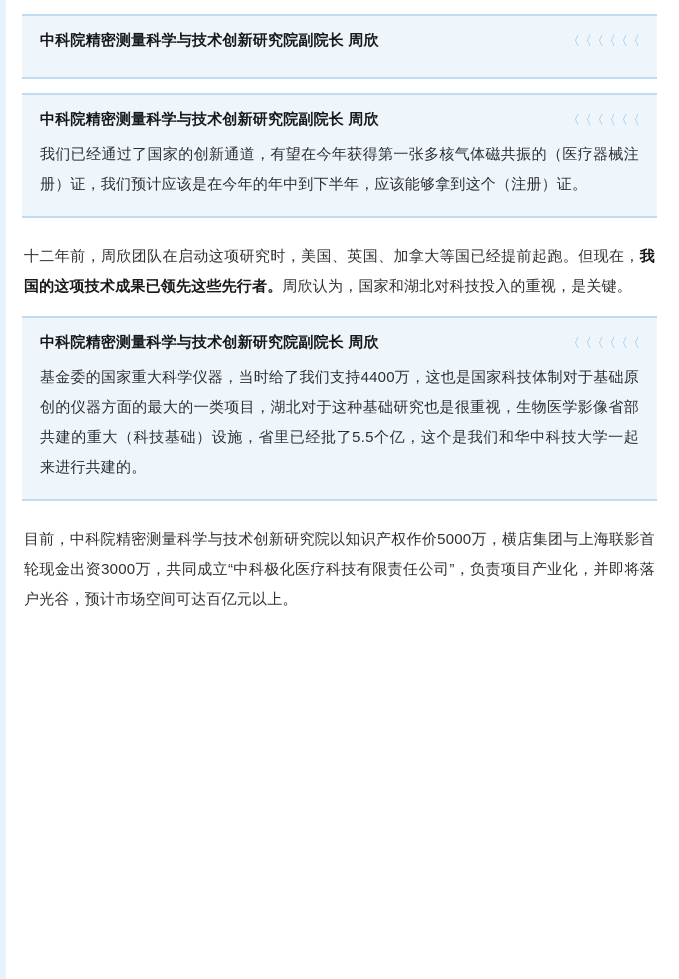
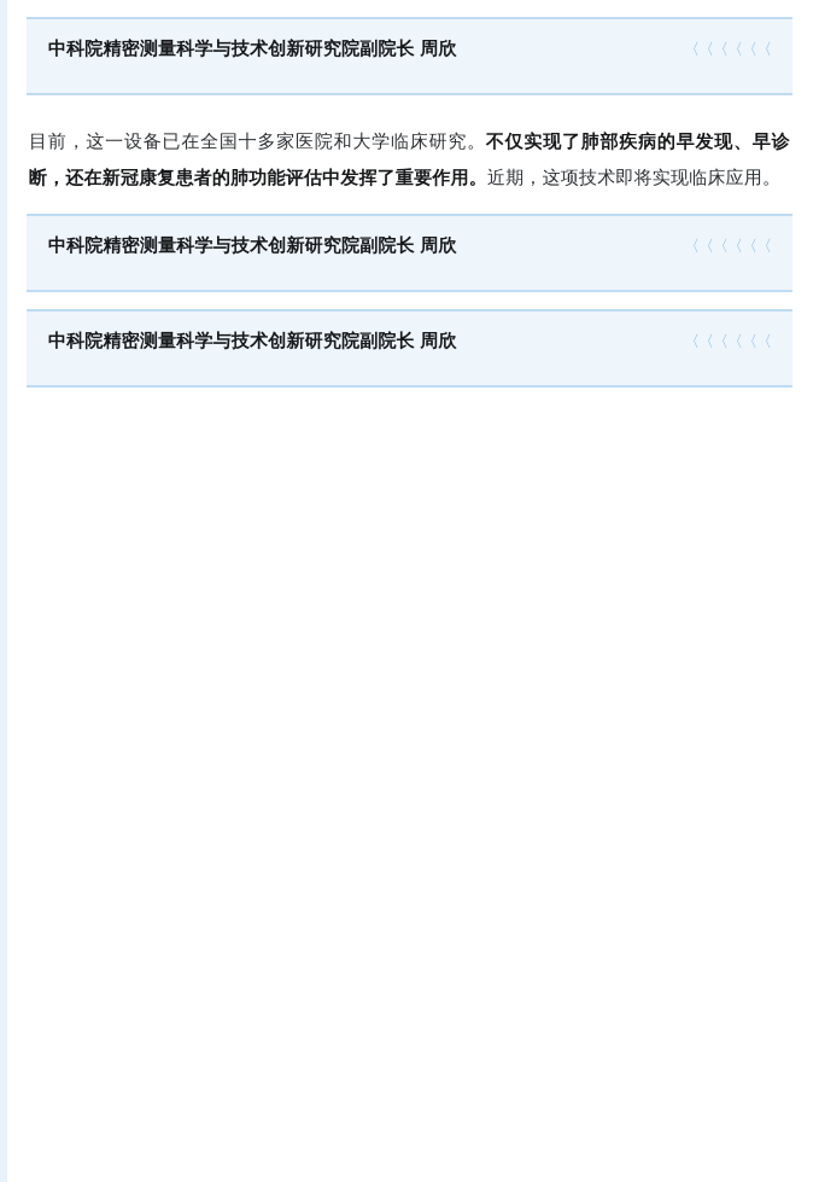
  中科院精密测量科学与技术创新研究院副院长 周欣
  〈〈〈〈〈〈
+ 目前，这一设备已在全国十多家医院和大学临床研究。不仅实现了肺部疾病的早发现、早诊断，还在新冠康复患者的肺功能评估中发挥了重要作用。近期，这项技术即将实现临床应用。
  中科院精密测量科学与技术创新研究院副院长 周欣
  〈〈〈〈〈〈
- 我们已经通过了国家的创新通道，有望在今年获得第一张多核气体磁共振的（医疗器械注册）证，我们预计应该是在今年的年中到下半年，应该能够拿到这个（注册）证。
- 十二年前，周欣团队在启动这项研究时，美国、英国、加拿大等国已经提前起跑。但现在，我国的这项技术成果已领先这些先行者。周欣认为，国家和湖北对科技投入的重视，是关键。
  中科院精密测量科学与技术创新研究院副院长 周欣
  〈〈〈〈〈〈
- 基金委的国家重大科学仪器，当时给了我们支持4400万，这也是国家科技体制对于基础原创的仪器方面的最大的一类项目，湖北对于这种基础研究也是很重视，生物医学影像省部共建的重大（科技基础）设施，省里已经批了5.5个亿，这个是我们和华中科技大学一起来进行共建的。
- 目前，中科院精密测量科学与技术创新研究院以知识产权作价5000万，横店集团与上海联影首轮现金出资3000万，共同成立“中科极化医疗科技有限责任公司”，负责项目产业化，并即将落户光谷，预计市场空间可达百亿元以上。
